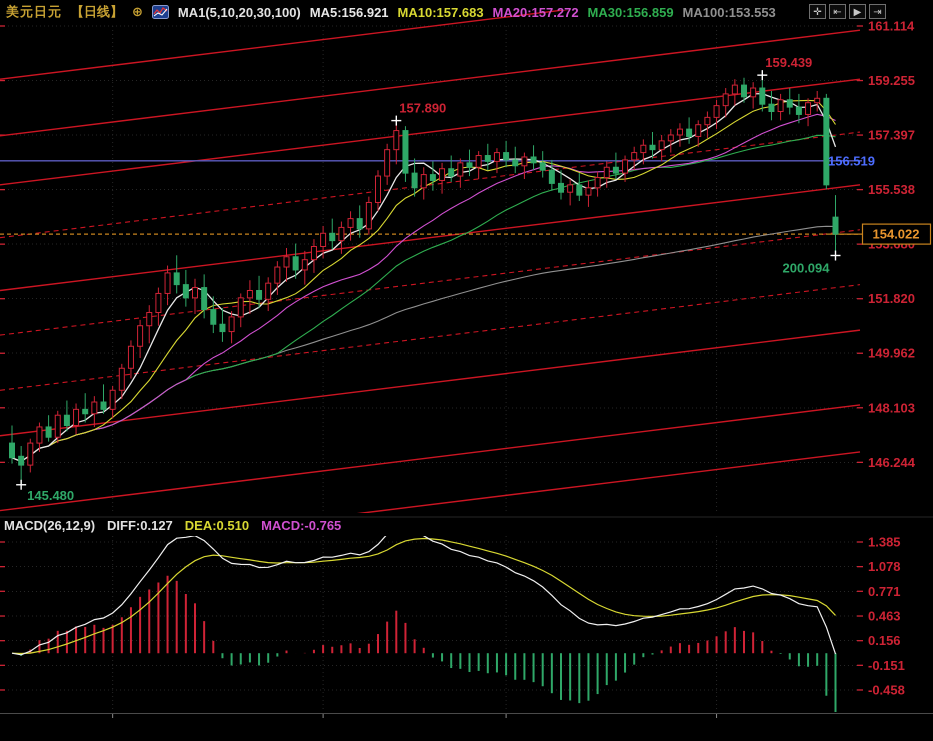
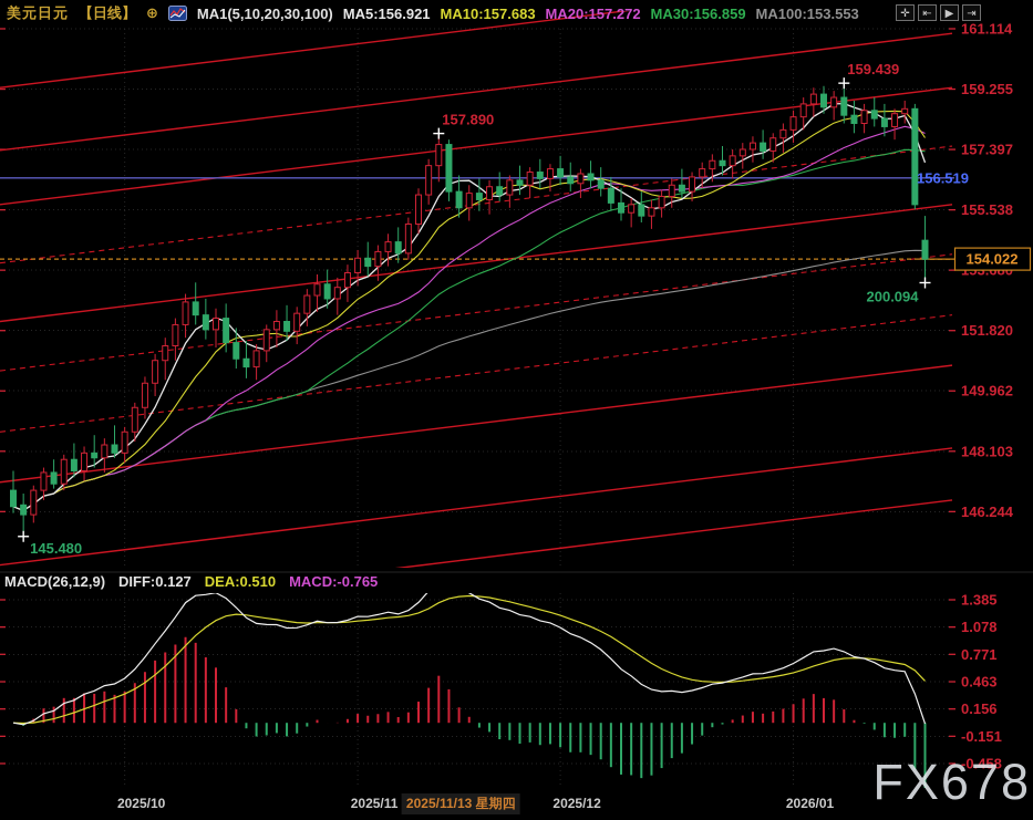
  157.890
  159.439
  200.094
  145.480
  161.114
  159.255
  157.397
  155.538
  151.820
  149.962
  148.103
  146.244
  1.385
  1.078
  0.771
  0.463
  0.156
  -0.151
  -0.458
  156.519
  154.022
  美元日元
  【日线】
  ⊕
  MA1(5,10,20,30,100)
  MA5:156.921
  MA10:157.683
  MA20:157.272
  MA30:156.859
  MA100:153.553
  ✛
  ⇤
  ▶
  ⇥
  MACD(26,12,9)
  DIFF:0.127
  DEA:0.510
  MACD:-0.765
+ 2025/10
+ 2025/11
+ 2025/12
+ 2026/01
+ 2025/11/13 星期四
+ FX678
